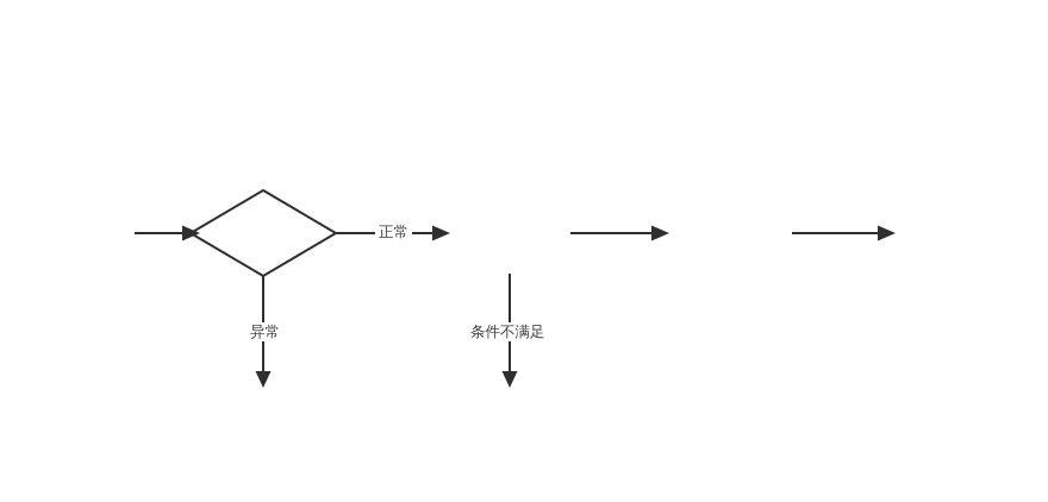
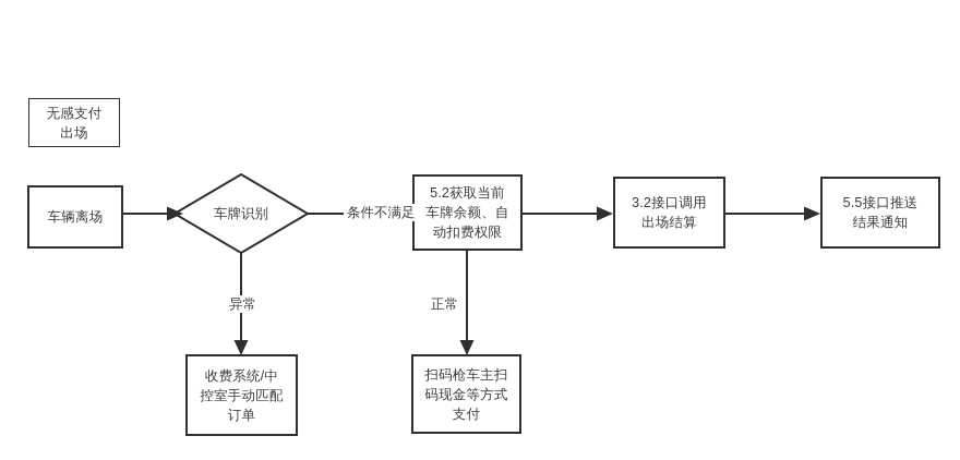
+ 无感支付
+ 出场
+ 车辆离场
+ 车牌识别
+ 5.2获取当前
+ 车牌余额、自
+ 动扣费权限
+ 3.2接口调用
+ 出场结算
+ 5.5接口推送
+ 结果通知
+ 收费系统/中
+ 控室手动匹配
+ 订单
+ 扫码枪车主扫
+ 码现金等方式
+ 支付
- 正常
+ 条件不满足
  异常
- 条件不满足
+ 正常
